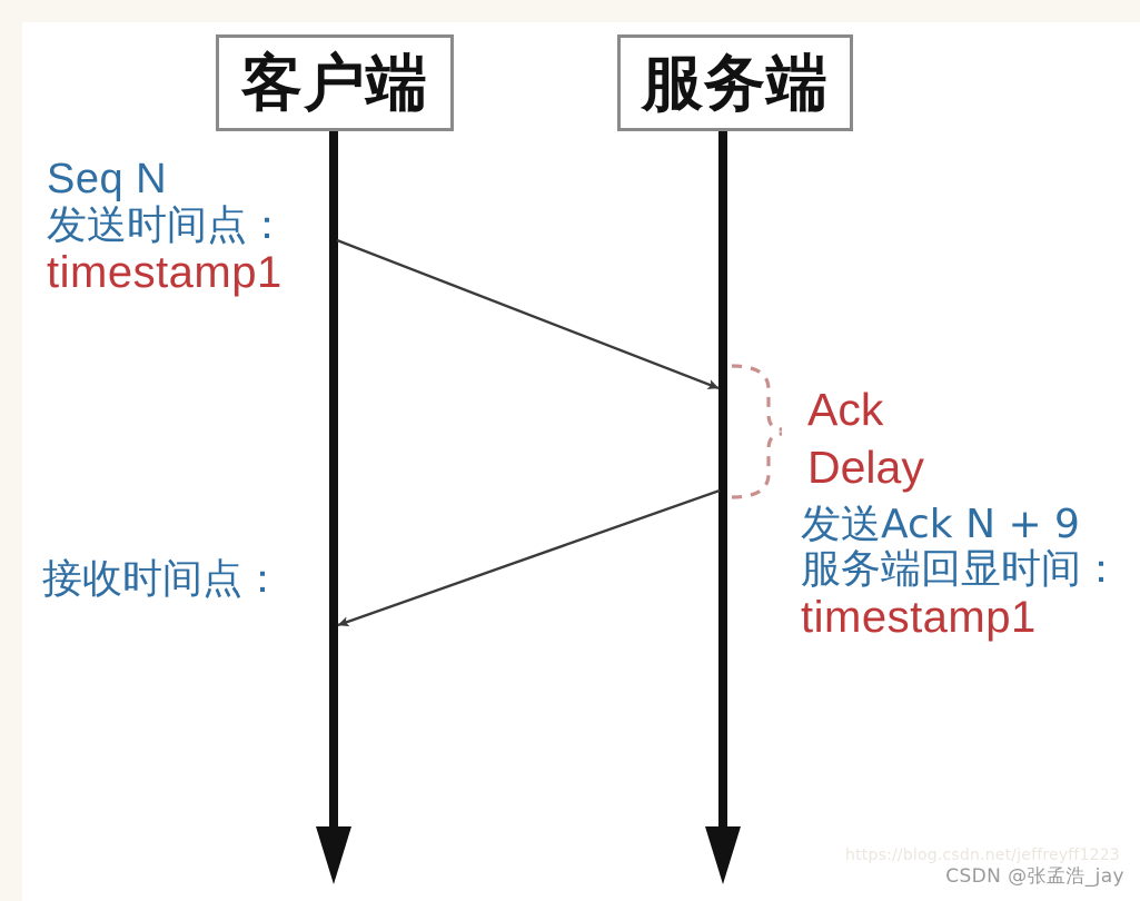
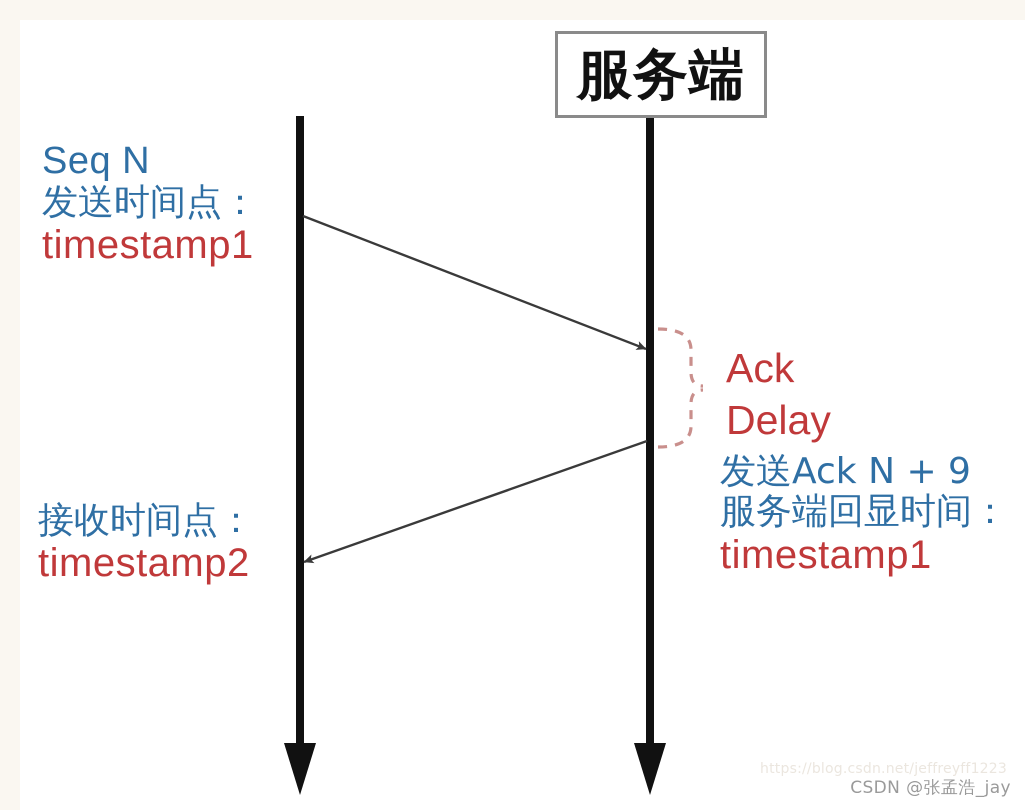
- 客户端
  服务端
  Seq N
  发送时间点：
  timestamp1
  Ack
  Delay
  发送Ack N + 9
  服务端回显时间：
  timestamp1
  接收时间点：
+ timestamp2
  https://blog.csdn.net/jeffreyff1223
  CSDN @张孟浩_jay
